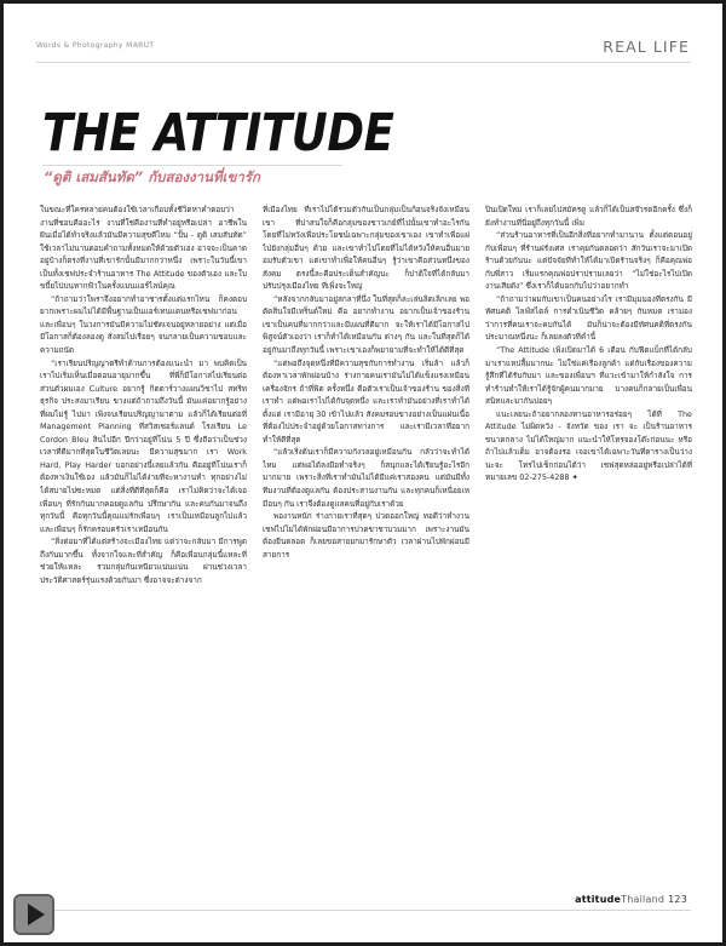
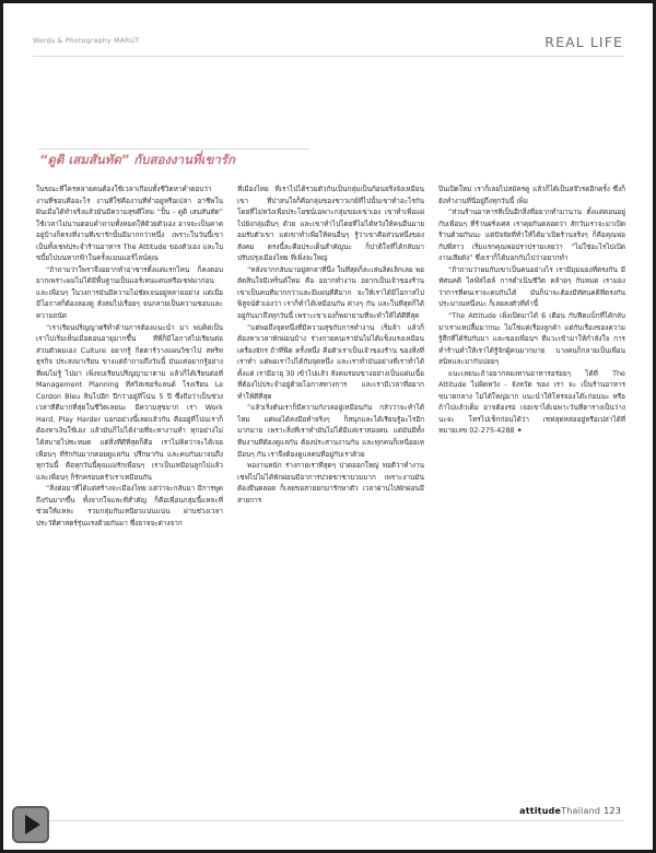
  REAL LIFE
- THE ATTITUDE
  “ดูติ เสมสันทัด” กับสองงานที่เขารัก
  ในขณะที่ใครหลายคนต้องใช้เวลาเกือบทั้งชีวิตหาคำตอบว่า งานที่ชอบคืออะไร งานที่ใช่คืองานที่ทำอยู่หรือเปล่า อาชีพในฝันเมื่อได้ทำจริงแล้วมันมีความสุขดีไหม “ปั้น - ดูติ เสมสันทัด” ใช้เวลาไม่นานตอบคำถามทั้งหมดให้ด้วยตัวเอง อาจจะเป็นคาดอยู่บ้างก็ตรงที่งานที่เขารักนั้นมีมากกว่าหนึ่ง เพราะในวันนี้เขาเป็นทั้งเชฟประจำร้านอาหาร The Attitude ของตัวเอง และใบขบี้ยไปบนหากฟ้าในครั้งแมนแอร์ไลน์คุณ
  “ถ้าถามว่าใพราจึงอยากทำอาชารตั้งแต่แรกไหน ก็คงตอบ และเพื่อนๆ ในวงการมันมีความไม่ชัดเจนอยู่หลายอย่าง แต่เมื่อมีโอกาสก็ต้องลองดู สั่งสมไปเรื่อยๆ จนกลายเป็นความชอบและความถนัด
  “เราเรียนปริญญาตรีทำด้านการต้องแนะนำ มา พบคิดเป็นเราไปเริ่มเห็นเมื่อตอนอายุมากขึ้น ที่พี่ก็มีโอกาสไปเรียนต่อ ส่วนตัวผมเอง Culture อยากรู้ กิตตาร์วางแผนวิชาไป สทริทธุรกิจ ประสงมาเรียน ขางแต่ถ้าถามถึงวันนี้ มันแค่อยากรู้อย่างที่ผมไม่รู้ ไปมา เพิ่งจบเรียนปริญญามาตาม แล้วก็ได้เรียนต่อที่ Management Planning ที่สวิสเซอร์แลนด์ โรงเรียน Le Cordon Bleu สินไปอีก ปีกว่าอยู่ที่โน่น 5 ปี ซึ่งถือว่าเป็นช่วงเวลาที่ดีมากที่สุดในชีวิตเลยนะ มีความสุขมาก เรา Work Hard, Play Harder บอกอย่างนี้เลยแล้วกัน คืออยู่ที่โน่นเราก็ต้องหาเงินใช้เอง แล้วมันก็ไม่ได้ง่ายที่จะหางานทำ ทุกอย่างไม่ได้สบายไปซะหมด แต่สิ่งที่ดีที่สุดก็คือ เราไม่คิดว่าจะได้เจอเพื่อนๆ ที่รักกันมากคอยดูแลกัน ปรึกษากัน และคบกันมาจนถึงทุกวันนี้ คือทุกวันนี้คุณแม่รักเพื่อนๆ เราเป็นเหมือนลูกไปแล้ว และเพื่อนๆ ก็รักครอบครัวเราเหมือนกัน
  “สิ่งต่อมาที่ได้แต่สร้างจะเมืองไทย แต่ว่าจะกลับมา มีการพูดถึงกันมากขึ้น ทั้งจากใจและที่สำคัญ ก็คือเพื่อนกลุ่มนี้แหละที่ช่วยให้แหละ รวมกลุ่มกันเหนียวแน่นแน่น ผ่านช่วงเวลาประวัติศาสตร์รุ่นแรงด้วยกันมา ซึ่งอาจจะต่างจาก
  ที่เมืองไทย ที่เราไปได้รวมตัวกันเป็นกลุ่มเป็นก้อนจริงจังเหมือนเขา ที่ปาสนใจก็คือกลุ่มของชาวเกย์ที่ไปนั้นเขาทำอะไรกันโดยที่ไม่หวังเพื่อประโยชน์เฉพาะกลุ่มของเขาเอง เขาทำเพื่อแผ่ไปยังกลุ่มอื่นๆ ด้วย และเขาทำไปโดยที่ไม่ได้หวังให้คนอื่นมายอมรับตัวเขา แต่เขาทำเพื่อให้คนอื่นๆ รู้ว่าเขาคือส่วนหนึ่งของสังคม ตรงนี้ละคือประเด็นสำคัญนะ ก็ปาติใจที่ได้กลับมาปรับปรุงเมืองไทย ที่เพิ่งจะใหญ่
  “หลังจากกลับมาอยู่สกลาที่นึ่ง ในที่สุดก็ละเล่นลิตเลิกเลย พอ เขาเป็นคนที่มากกว่าและมีแผนที่ดีมาก จะให้เราได้มีโอกาสไปพิสูจน์ตัวเองว่า เราก็ทำได้เหมือนกัน ต่างๆ กัน และในที่สุดก็ได้อยู่กันมาถึงทุกวันนี้ เพราะเขาเองก็พยายามที่จะทำให้ได้ดีที่สุด
  “แต่พอถึงจุดหนึ่งที่มีความสุขกับการทำงาน เริ่มล้า แล้วก็ต้องหาเวลาพักผ่อนบ้าง ร่างกายคนเรามันไม่ได้แข็งแรงเหมือนเครื่องจักร ถ้าที่ฟิต ครั้งหนึ่ง คือตัวเราเป็นเจ้าของร้าน ของสิ่งที่เราทำ แต่พอเราไปได้กับจุดหนึ่ง และเราทำมันอย่างที่เราทำได้ตั้งแต่ เรามีอายุ 30 เข้าไปแล้ว สังคมรอบขางอย่างเป็นแผ่นเนื้อ ที่ต้องไปประจำอยู่ด้วยโอกาสทางการ และเรามีเวลาที่อยากทำให้ดีที่สุด
  “แล้วเริ่งต้นเราก็มีความกังวลอยู่เหมือนกัน กลัวว่าจะทำได้ไหม แต่พอได้ลงมือทำจริงๆ ก็สนุกและได้เรียนรู้อะไรอีกมากมาย เพราะสิ่งที่เราทำมันไม่ได้มีแค่เราสองคน แต่มันมีทั้งทีมงานที่ต้องดูแลกัน ต้องประสานงานกัน และทุกคนก็เหนื่อยเหมือนๆ กัน เราจึงต้องดูแลคนที่อยู่กับเราด้วย
  พองานหนัก ร่างกายเราที่สุดๆ ปวดออกใหญ่ ทอดีว่าทำงานเชฟไปไม่ได้พักผ่อนมีอาการปวดขาชาบวมมาก เพราะงานมันต้องยืนตลอด ก็เลยขอสายยกมารักษาตัว เวลาผ่านไปพักผ่อนมีสายการ
  ปินเปิดใหม่ เราก็เลยไปสมัครดู แล้วก็ได้เป็นสจ๊วรดอีกครั้ง ซึ่งก็ยังทำงานที่นี่อยู่ถึงทุกวันนี้ เพิ่ม
  “ส่วนร้านอาหารที่เป็นอีกสิ่งที่อยากทำมานาน ตั้งแต่ตอนอยู่กับเพื่อนๆ ที่ร้านฝรั่งเศส เราคุยกันตลอดว่า สักวันเราจะมาเปิดร้านด้วยกันนะ แต่ปัจจัยที่ทำให้ได้มาเปิดร้านจริงๆ ก็คือคุณพ่อกับพี่สาว เริ่มแรกคุณพ่อปราปรามเลยว่า “ไม่ใช่อะไรไปเปิดงานเสียดัง” ซึ่งเราก็ได้บอกกับไปว่าอยากทำ
  “ถ้าถามว่าผมกับเขาเป็นคนอย่างไร เรามีมุมมองที่ตรงกัน มีว่าการที่คนเราจะคบกันได้ มันก็น่าจะต้องมีทัศนคติที่ตรงกันประมาณหนึ่งนะ ก็เลยลงตัวที่คำนี้
  “The Attitude เพิ่งเปิดมาได้ 6 เดือน กับฟีดแบ็กที่ได้กลับมาเราแหปลื้มมากนะ ไม่ใช่แค่เรื่องลูกค้า แต่กับเรื่องของความรู้สึกที่ได้รับกับมา และของเพื่อนฯ ที่แวะเข้ามาให้กำลังใจ การทำร้านทำให้เราได้รู้จักผู้คนมากมาย บางคนก็กลายเป็นเพื่อนสนิทและมากันบ่อยๆ
  แนะเลยนะถ้าอยากลองทานอาหารอร่อยๆ ได้ที่ The Attitude ไม่ผิดหวัง - จังหวัด ของ เรา จะ เป็นร้านอาหารขนาดกลาง ไม่ได้ใหญ่มาก แนะนำให้โทรจองโต๊ะก่อนนะ หรือถ้าไปแล้วเต็ม อาจต้องรอ เจอเขาได้เฉพาะวันที่ตารางเป็นว่างนะจะ โทรไปเช็กก่อนได้ว่า เชฟสุดหล่ออยู่หรือเปล่าได้ที่หมายเลข 02-275-4288 ✦
  attitudeThailand 123
